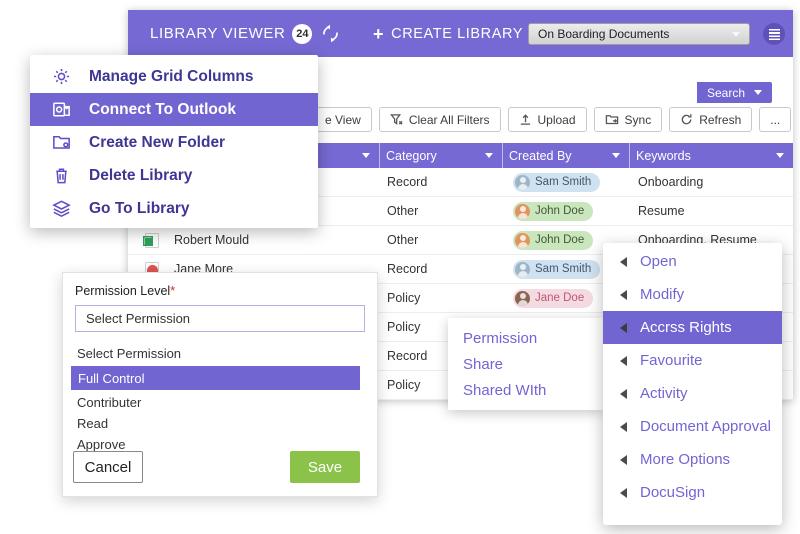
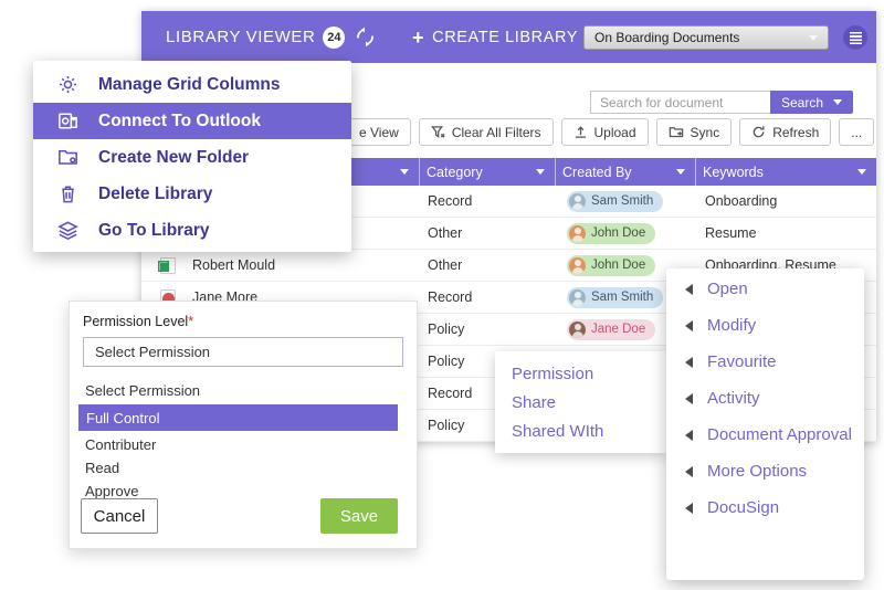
  LIBRARY VIEWER
  24
  +
  CREATE LIBRARY
  On Boarding Documents
+ Search for document
  Search
  e View
  Clear All Filters
  Upload
  Sync
  Refresh
  ...
  Category
  Created By
  Keywords
  Record
  Sam Smith
  Onboarding
  Other
  John Doe
  Resume
  Robert Mould
  Other
  John Doe
  Onboarding, Resume
  Jane More
  Record
  Sam Smith
  Policy
  Jane Doe
  Policy
  Record
  Policy
  Manage Grid Columns
  Connect To Outlook
  Create New Folder
  Delete Library
  Go To Library
  Permission Level*
  Select Permission
  Select Permission
  Full Control
  Contributer
  Read
  Approve
  Cancel
  Save
  Permission
  Share
  Shared WIth
  Open
  Modify
- Accrss Rights
  Favourite
  Activity
  Document Approval
  More Options
  DocuSign
